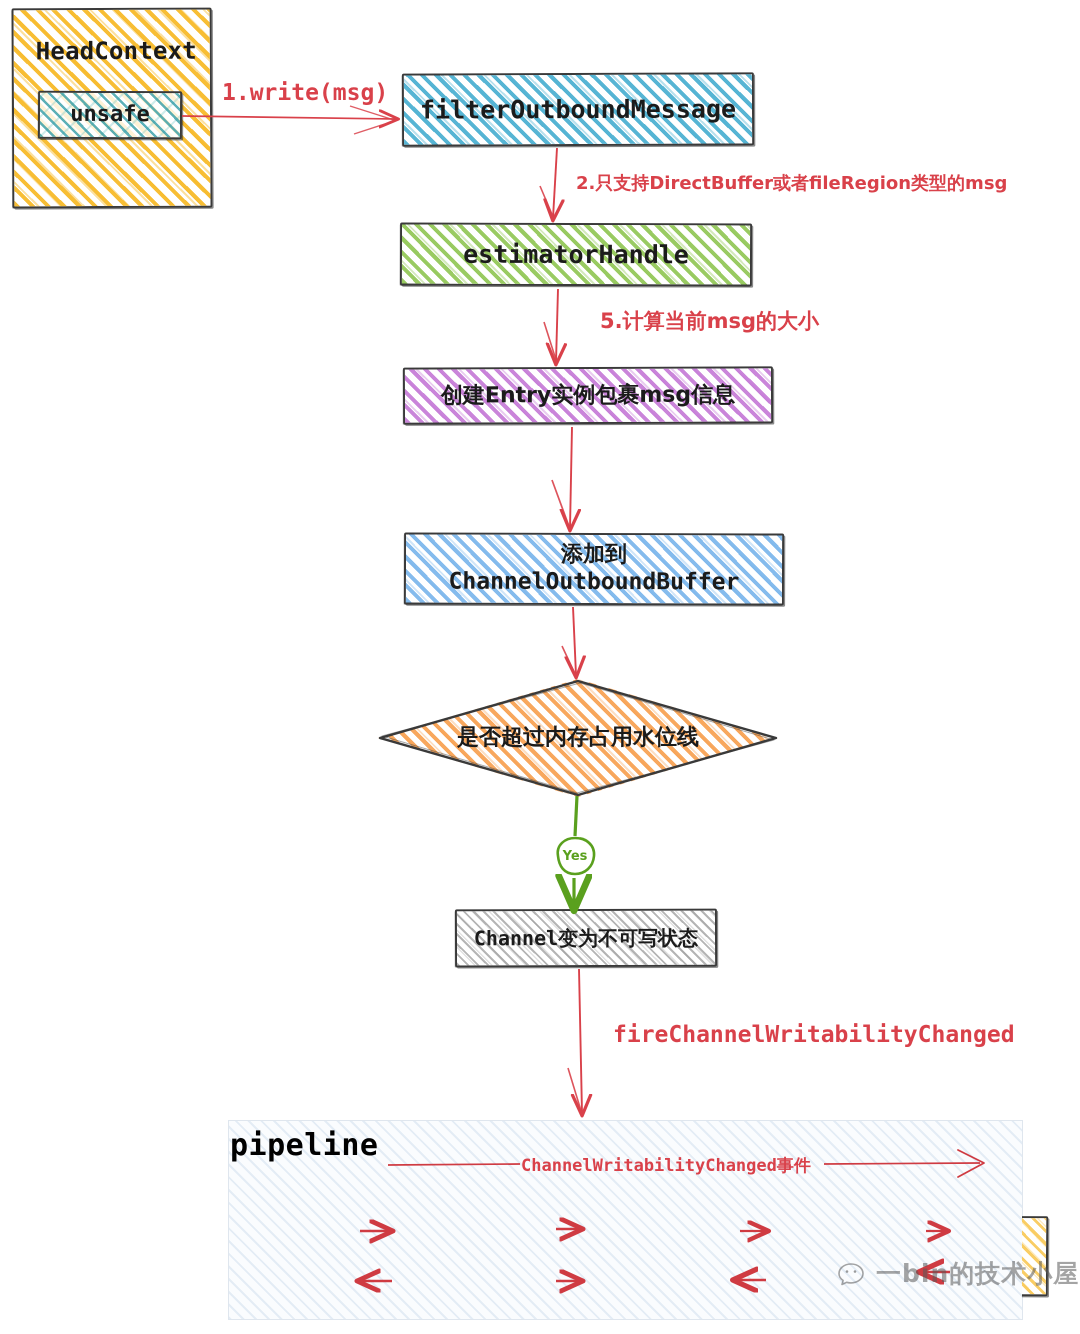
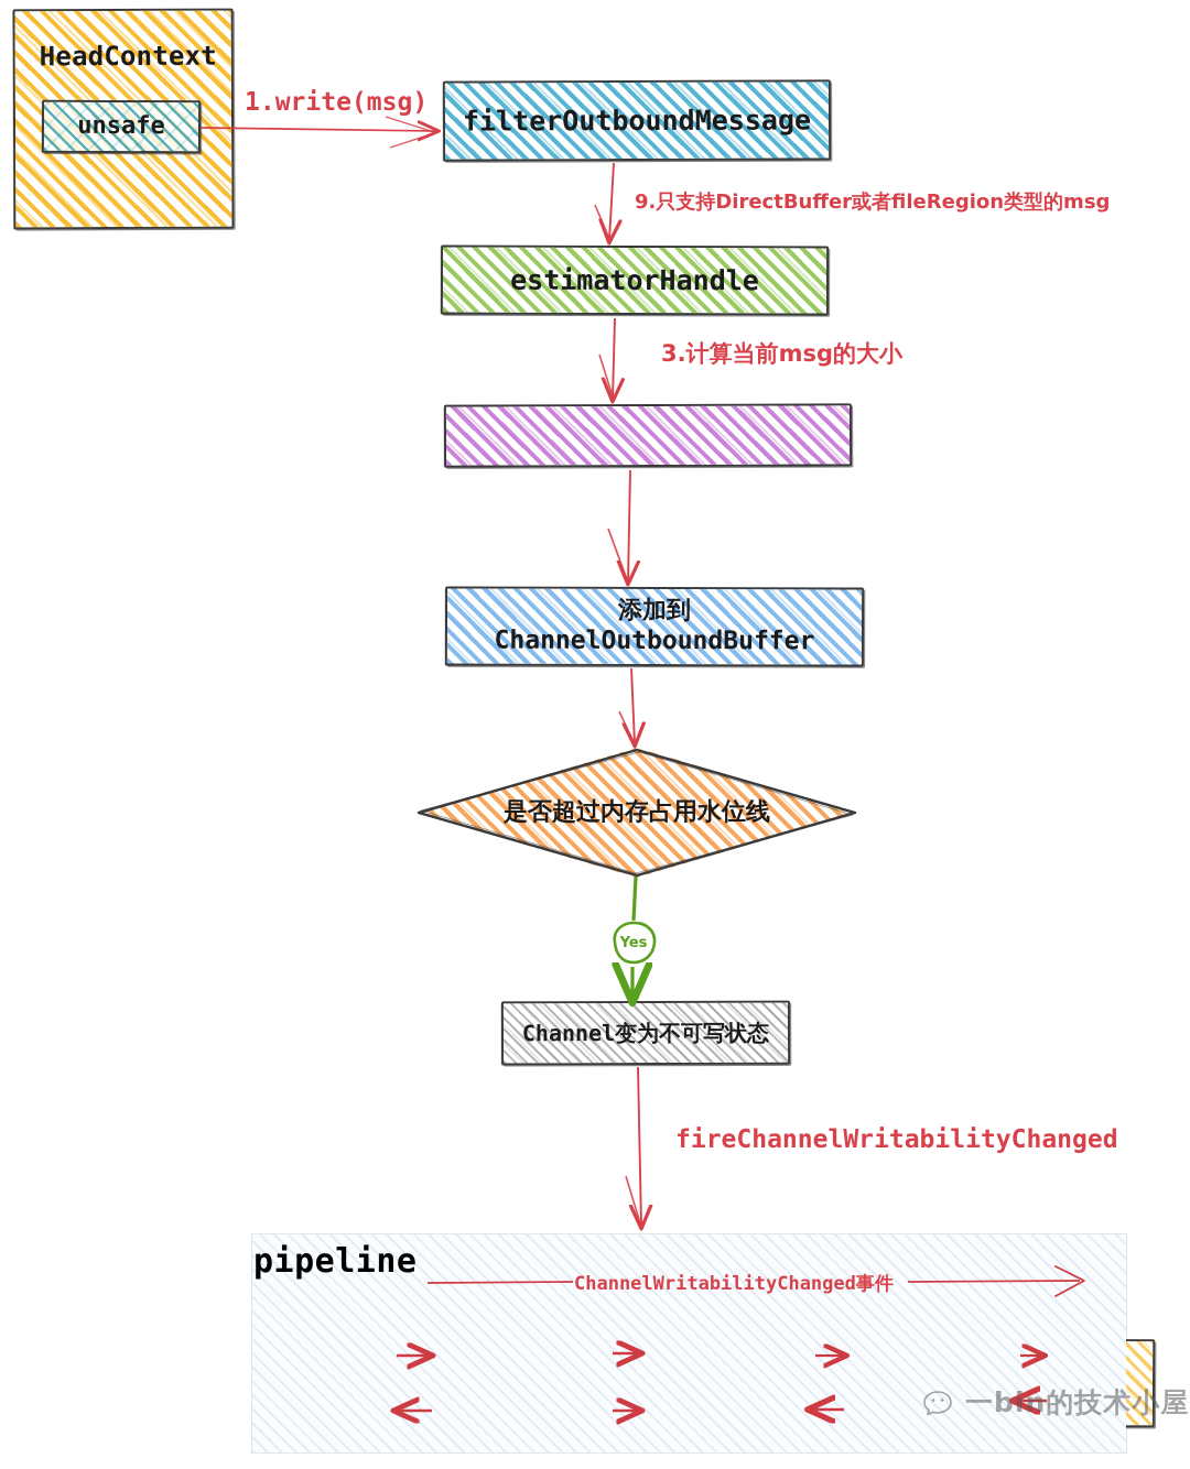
  HeadContext
  unsafe
  filterOutboundMessage
  estimatorHandle
- 创建Entry实例包裹msg信息
  添加到
  ChannelOutboundBuffer
  是否超过内存占用水位线
  Yes
  Channel变为不可写状态
  pipeline
  ChannelWritabilityChanged事件
  一bin的技术小屋
  1.write(msg)
- 2.只支持DirectBuffer或者fileRegion类型的msg
+ 9.只支持DirectBuffer或者fileRegion类型的msg
- 5.计算当前msg的大小
+ 3.计算当前msg的大小
  fireChannelWritabilityChanged
